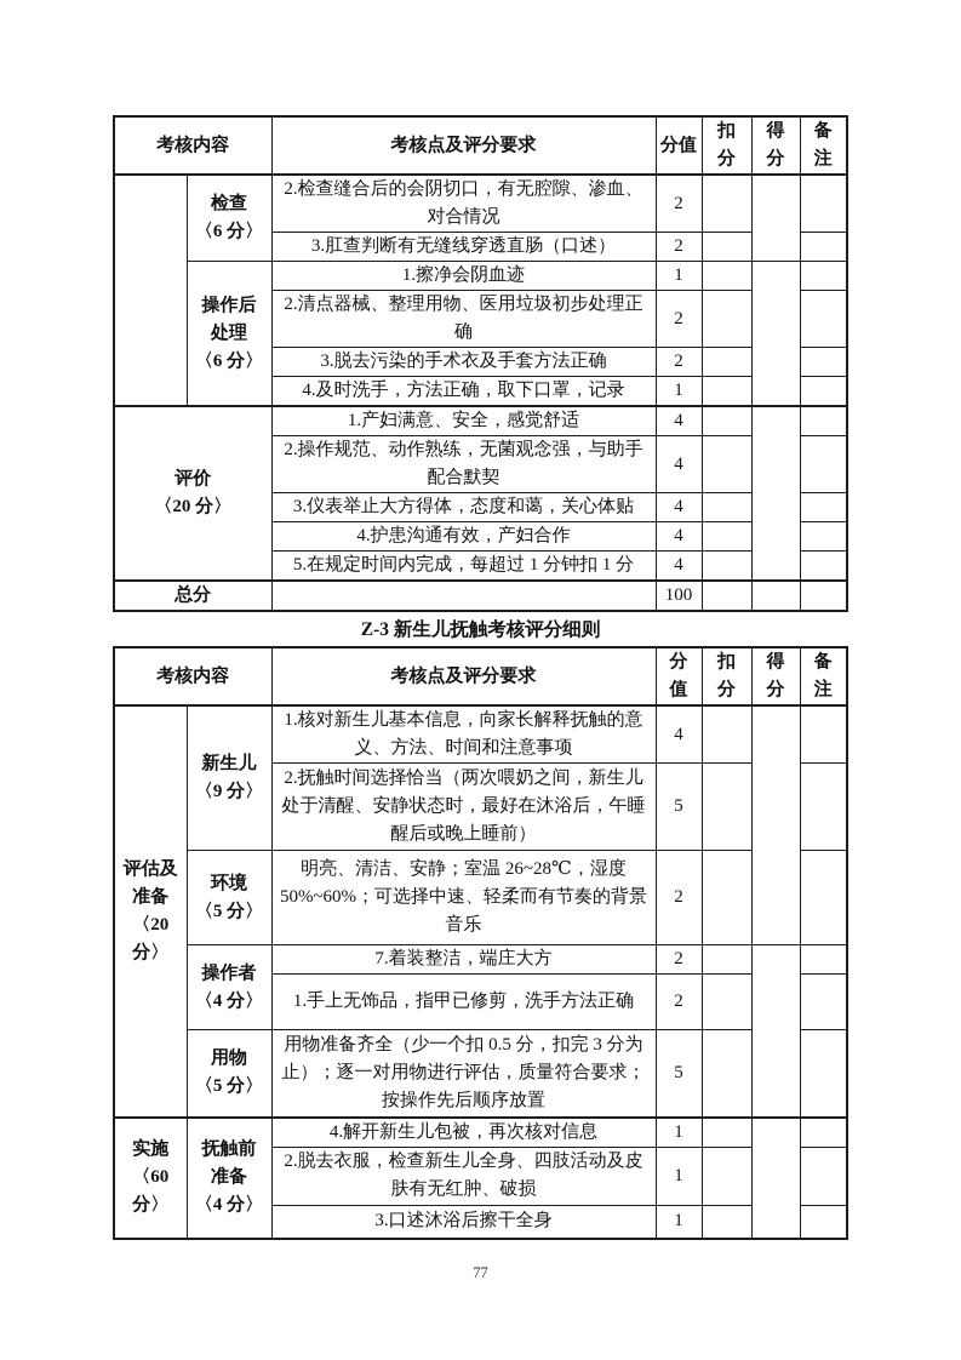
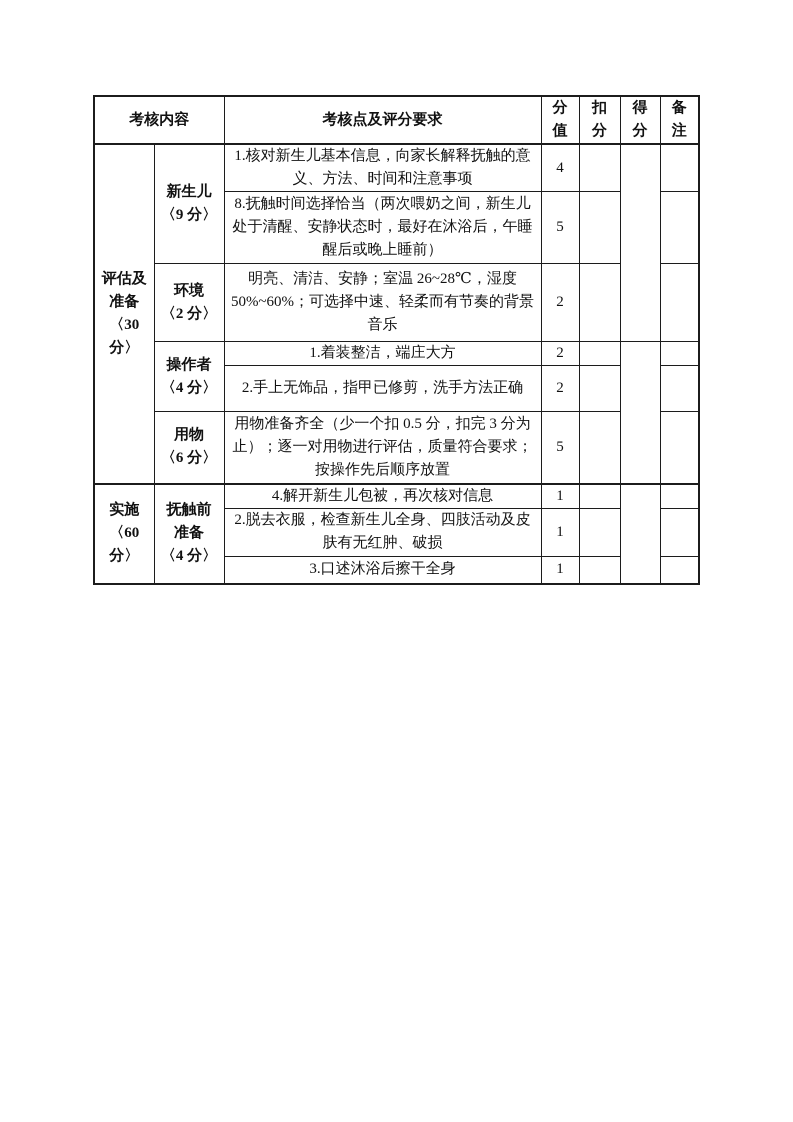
- 考核内容	考核点及评分要求	分值	扣 分	得 分	备 注
- 	检查 〈6 分〉	2.检查缝合后的会阴切口，有无腔隙、渗血、对合情况	2
- 3.肛查判断有无缝线穿透直肠（口述）	2
- 操作后 处理 〈6 分〉	1.擦净会阴血迹	1
- 2.清点器械、整理用物、医用垃圾初步处理正确	2
- 3.脱去污染的手术衣及手套方法正确	2
- 4.及时洗手，方法正确，取下口罩，记录	1
- 评价 〈20 分〉	1.产妇满意、安全，感觉舒适	4
- 2.操作规范、动作熟练，无菌观念强，与助手配合默契	4
- 3.仪表举止大方得体，态度和蔼，关心体贴	4
- 4.护患沟通有效，产妇合作	4
- 5.在规定时间内完成，每超过 1 分钟扣 1 分	4
- 总分		100
- Z-3 新生儿抚触考核评分细则
  考核内容	考核点及评分要求	分 值	扣 分	得 分	备 注
- 评估及 准备 〈20 分〉	新生儿 〈9 分〉	1.核对新生儿基本信息，向家长解释抚触的意义、方法、时间和注意事项	4
+ 评估及 准备 〈30 分〉	新生儿 〈9 分〉	1.核对新生儿基本信息，向家长解释抚触的意义、方法、时间和注意事项	4
- 2.抚触时间选择恰当（两次喂奶之间，新生儿处于清醒、安静状态时，最好在沐浴后，午睡醒后或晚上睡前）	5
+ 8.抚触时间选择恰当（两次喂奶之间，新生儿处于清醒、安静状态时，最好在沐浴后，午睡醒后或晚上睡前）	5
- 环境 〈5 分〉	明亮、清洁、安静；室温 26~28℃，湿度 50%~60%；可选择中速、轻柔而有节奏的背景音乐	2
+ 环境 〈2 分〉	明亮、清洁、安静；室温 26~28℃，湿度 50%~60%；可选择中速、轻柔而有节奏的背景音乐	2
- 操作者 〈4 分〉	7.着装整洁，端庄大方	2
+ 操作者 〈4 分〉	1.着装整洁，端庄大方	2
- 1.手上无饰品，指甲已修剪，洗手方法正确	2
+ 2.手上无饰品，指甲已修剪，洗手方法正确	2
- 用物 〈5 分〉	用物准备齐全（少一个扣 0.5 分，扣完 3 分为止）；逐一对用物进行评估，质量符合要求；按操作先后顺序放置	5
+ 用物 〈6 分〉	用物准备齐全（少一个扣 0.5 分，扣完 3 分为止）；逐一对用物进行评估，质量符合要求；按操作先后顺序放置	5
  实施 〈60 分〉	抚触前 准备 〈4 分〉	4.解开新生儿包被，再次核对信息	1
  2.脱去衣服，检查新生儿全身、四肢活动及皮肤有无红肿、破损	1
  3.口述沐浴后擦干全身	1
- 77
